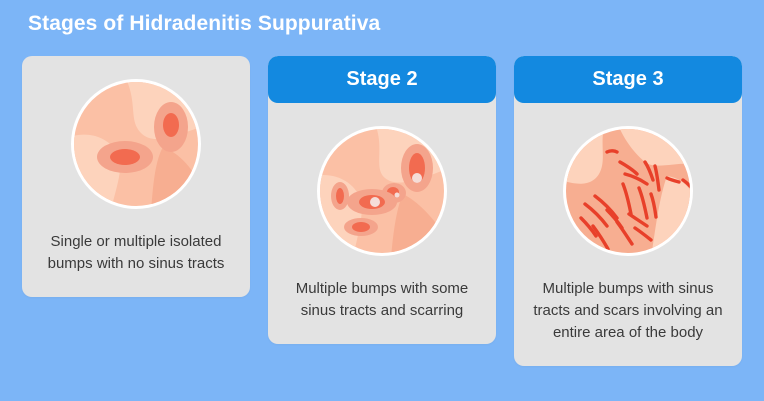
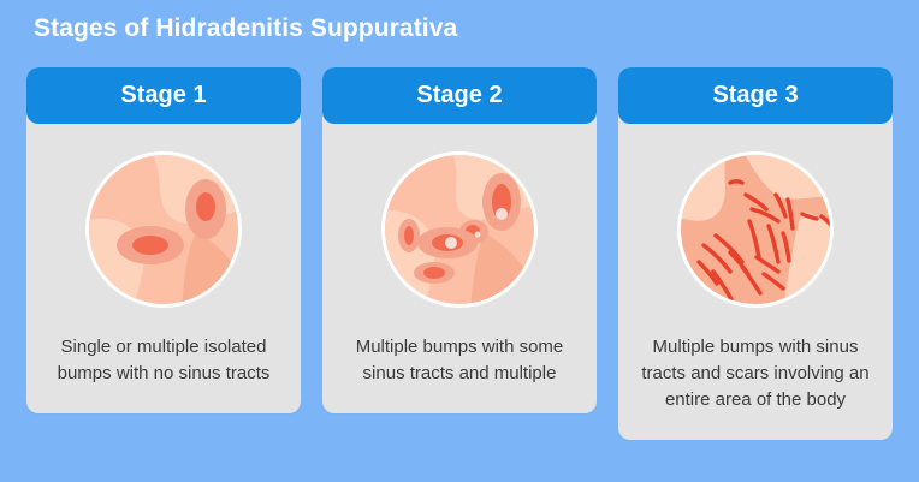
  Stages of Hidradenitis Suppurativa
+ Stage 1
  Single or multiple isolated bumps with no sinus tracts
  Stage 2
- Multiple bumps with some sinus tracts and scarring
+ Multiple bumps with some sinus tracts and multiple
  Stage 3
  Multiple bumps with sinus tracts and scars involving an entire area of the body
